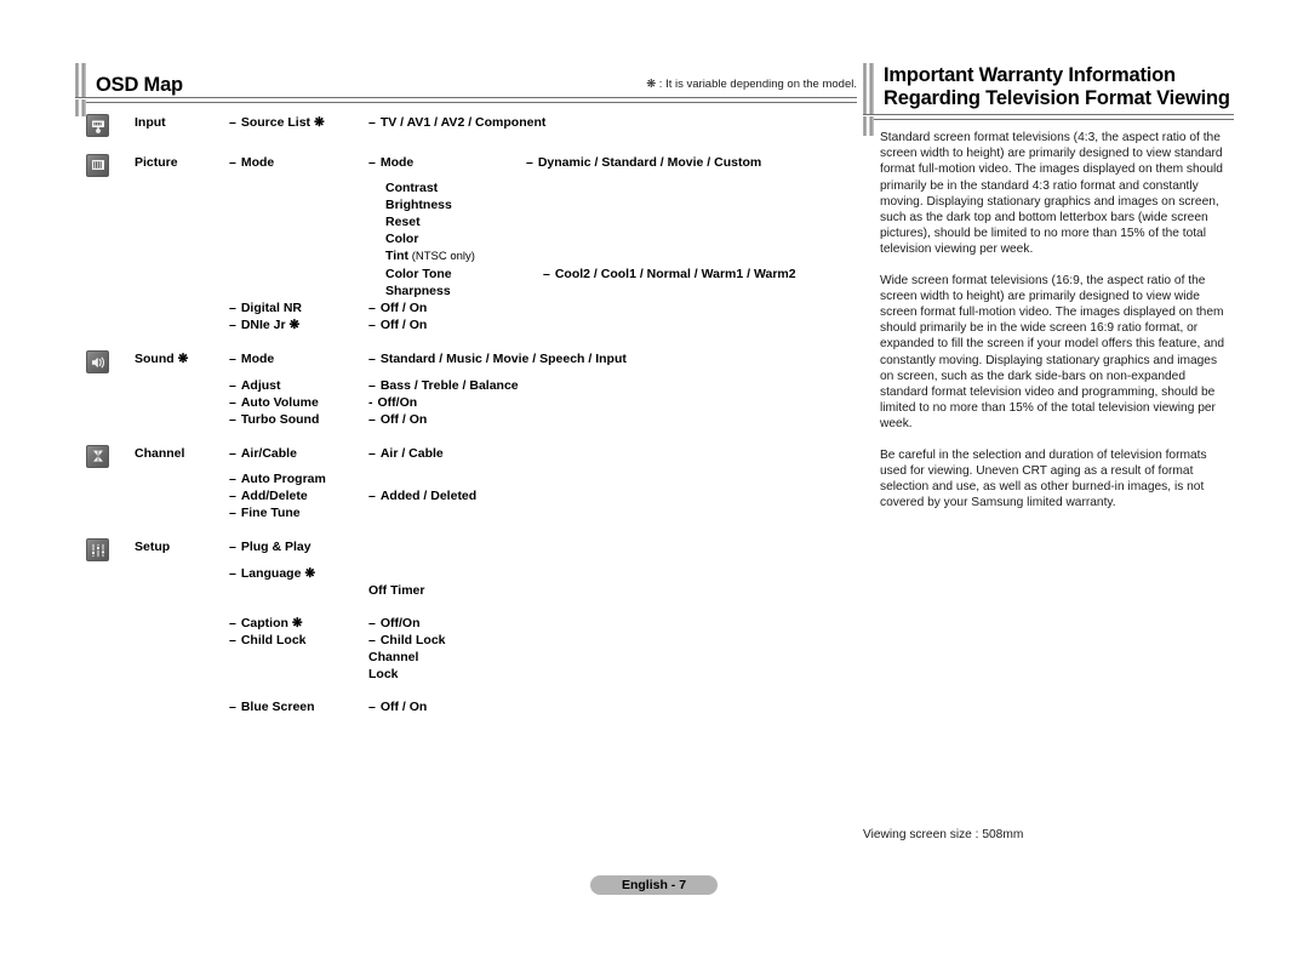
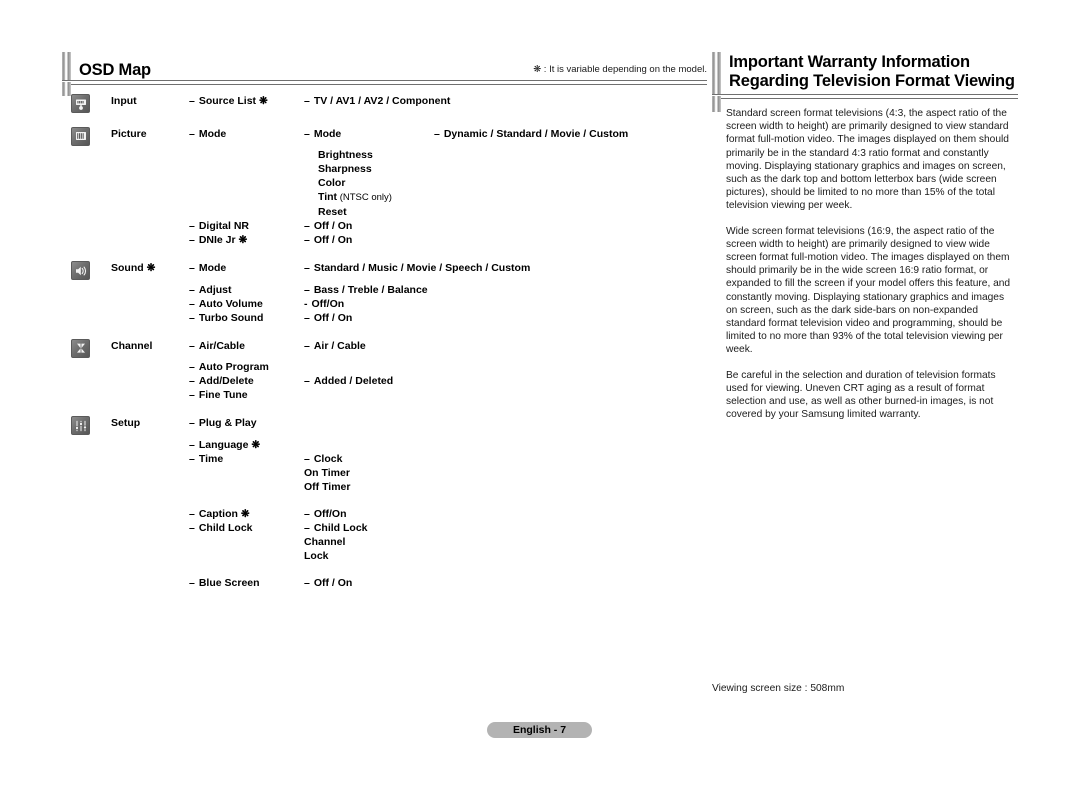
  OSD Map
  ❋ : It is variable depending on the model.
  Input
  – Source List ❋
  – TV / AV1 / AV2 / Component
  Picture
  – Mode
  – Mode
  – Dynamic / Standard / Movie / Custom
- Contrast
  Brightness
- Reset
+ Sharpness
  Color
  Tint (NTSC only)
- Color Tone
- – Cool2 / Cool1 / Normal / Warm1 / Warm2
- Sharpness
+ Reset
  – Digital NR
  – Off / On
  – DNIe Jr ❋
  – Off / On
  Sound ❋
  – Mode
- – Standard / Music / Movie / Speech / Input
+ – Standard / Music / Movie / Speech / Custom
  – Adjust
  – Bass / Treble / Balance
  – Auto Volume
  - Off/On
  – Turbo Sound
  – Off / On
  Channel
  – Air/Cable
  – Air / Cable
  – Auto Program
  – Add/Delete
  – Added / Deleted
  – Fine Tune
  Setup
  – Plug & Play
  – Language ❋
+ – Time
+ – Clock
+ On Timer
  Off Timer
  – Caption ❋
  – Off/On
  – Child Lock
  – Child Lock
  Channel
  Lock
  – Blue Screen
  – Off / On
  Important Warranty Information
  Regarding Television Format Viewing
  Standard screen format televisions (4:3, the aspect ratio of the screen width to height) are primarily designed to view standard format full-motion video. The images displayed on them should primarily be in the standard 4:3 ratio format and constantly moving. Displaying stationary graphics and images on screen, such as the dark top and bottom letterbox bars (wide screen pictures), should be limited to no more than 15% of the total television viewing per week.
- Wide screen format televisions (16:9, the aspect ratio of the screen width to height) are primarily designed to view wide screen format full-motion video. The images displayed on them should primarily be in the wide screen 16:9 ratio format, or expanded to fill the screen if your model offers this feature, and constantly moving. Displaying stationary graphics and images on screen, such as the dark side-bars on non-expanded standard format television video and programming, should be limited to no more than 15% of the total television viewing per week.
+ Wide screen format televisions (16:9, the aspect ratio of the screen width to height) are primarily designed to view wide screen format full-motion video. The images displayed on them should primarily be in the wide screen 16:9 ratio format, or expanded to fill the screen if your model offers this feature, and constantly moving. Displaying stationary graphics and images on screen, such as the dark side-bars on non-expanded standard format television video and programming, should be limited to no more than 93% of the total television viewing per week.
  Be careful in the selection and duration of television formats used for viewing. Uneven CRT aging as a result of format selection and use, as well as other burned-in images, is not covered by your Samsung limited warranty.
  Viewing screen size : 508mm
  English - 7
